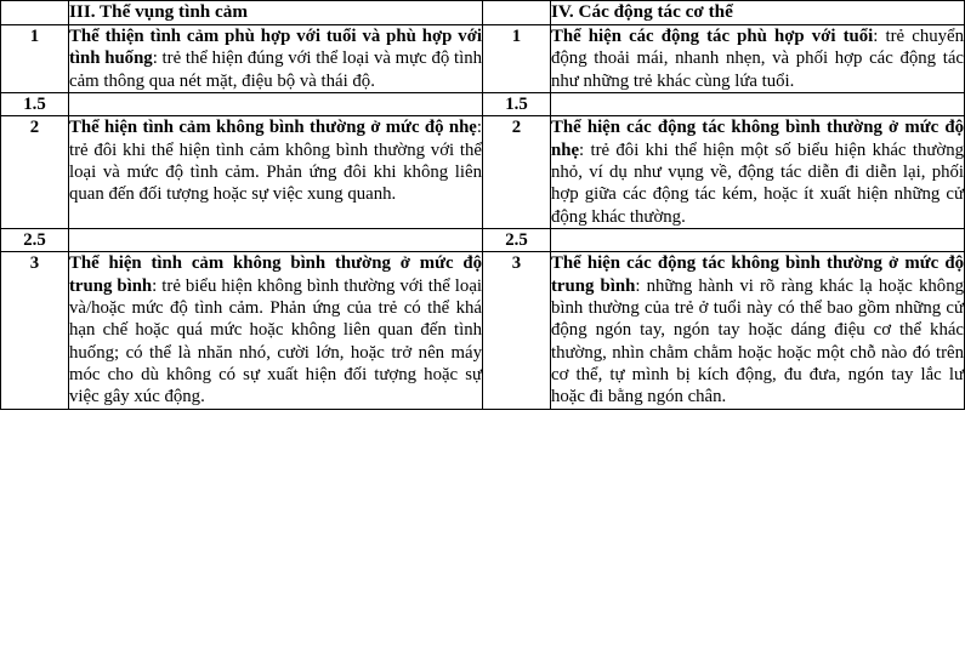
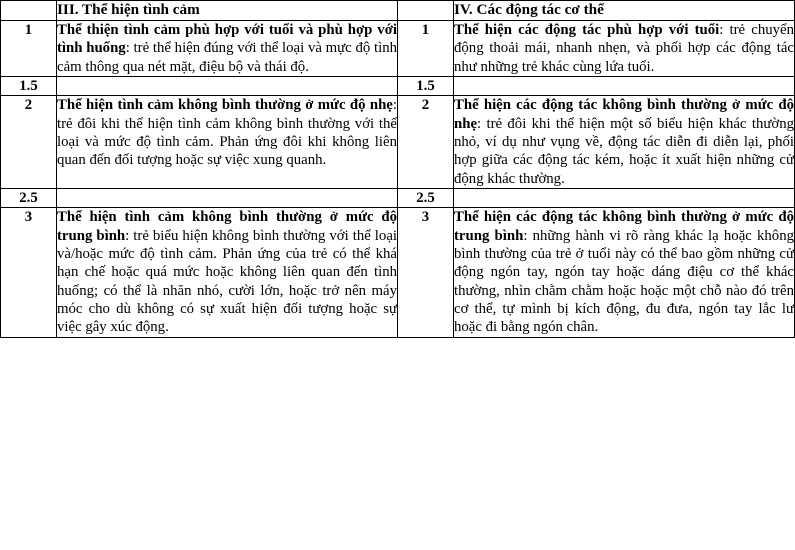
- 	III. Thể vụng tình cảm		IV. Các động tác cơ thể
+ 	III. Thể hiện tình cảm		IV. Các động tác cơ thể
  1	Thể thiện tình cảm phù hợp với tuổi và phù hợp với tình huống: trẻ thể hiện đúng với thể loại và mực độ tình cảm thông qua nét mặt, điệu bộ và thái độ.	1	Thể hiện các động tác phù hợp với tuổi: trẻ chuyển động thoải mái, nhanh nhẹn, và phối hợp các động tác như những trẻ khác cùng lứa tuổi.
  1.5		1.5
  2	Thể hiện tình cảm không bình thường ở mức độ nhẹ: trẻ đôi khi thể hiện tình cảm không bình thường với thể loại và mức độ tình cảm. Phản ứng đôi khi không liên quan đến đối tượng hoặc sự việc xung quanh.	2	Thể hiện các động tác không bình thường ở mức độ nhẹ: trẻ đôi khi thể hiện một số biểu hiện khác thường nhỏ, ví dụ như vụng về, động tác diễn đi diễn lại, phối hợp giữa các động tác kém, hoặc ít xuất hiện những cử động khác thường.
  2.5		2.5
  3	Thể hiện tình cảm không bình thường ở mức độ trung bình: trẻ biểu hiện không bình thường với thể loại và/hoặc mức độ tình cảm. Phản ứng của trẻ có thể khá hạn chế hoặc quá mức hoặc không liên quan đến tình huống; có thể là nhăn nhó, cười lớn, hoặc trở nên máy móc cho dù không có sự xuất hiện đối tượng hoặc sự việc gây xúc động.	3	Thể hiện các động tác không bình thường ở mức độ trung bình: những hành vi rõ ràng khác lạ hoặc không bình thường của trẻ ở tuổi này có thể bao gồm những cử động ngón tay, ngón tay hoặc dáng điệu cơ thể khác thường, nhìn chằm chằm hoặc hoặc một chỗ nào đó trên cơ thể, tự mình bị kích động, đu đưa, ngón tay lắc lư hoặc đi bằng ngón chân.
